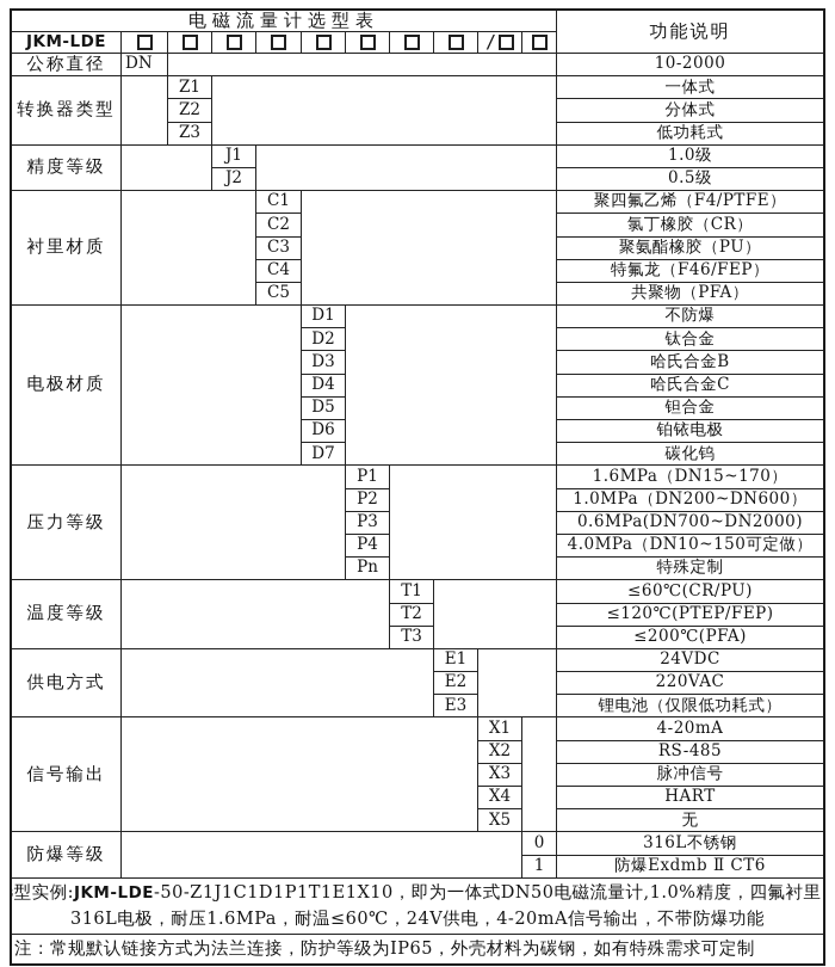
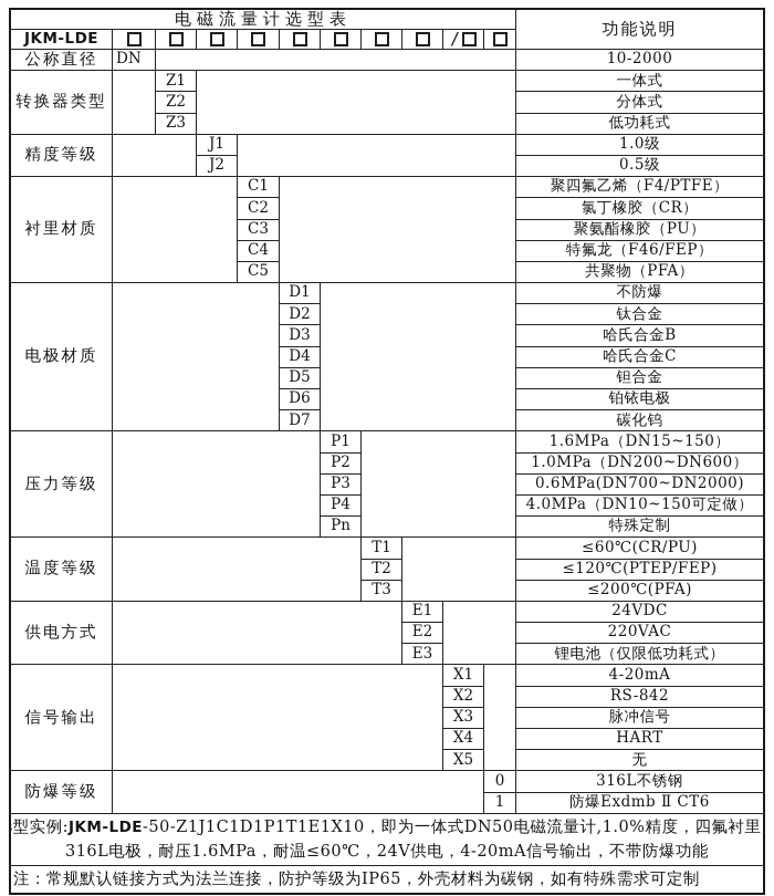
  电磁流量计选型表
  功能说明
  JKM-LDE
  /
  公称直径
  DN
  10-2000
  转换器类型
  Z1
  Z2
  Z3
  一体式
  分体式
  低功耗式
  精度等级
  J1
  J2
  1.0级
  0.5级
  衬里材质
  C1
  C2
  C3
  C4
  C5
  聚四氟乙烯（F4/PTFE）
  氯丁橡胶（CR）
  聚氨酯橡胶（PU）
  特氟龙（F46/FEP）
  共聚物（PFA）
  电极材质
  D1
  D2
  D3
  D4
  D5
  D6
  D7
  不防爆
  钛合金
  哈氏合金B
  哈氏合金C
  钽合金
  铂铱电极
  碳化钨
  压力等级
  P1
  P2
  P3
  P4
  Pn
- 1.6MPa（DN15~170）
+ 1.6MPa（DN15~150）
  1.0MPa（DN200~DN600）
  0.6MPa(DN700~DN2000)
  4.0MPa（DN10~150可定做）
  特殊定制
  温度等级
  T1
  T2
  T3
  ≤60℃(CR/PU)
  ≤120℃(PTEP/FEP)
  ≤200℃(PFA)
  供电方式
  E1
  E2
  E3
  24VDC
  220VAC
  锂电池（仅限低功耗式）
  信号输出
  X1
  X2
  X3
  X4
  X5
  4-20mA
- RS-485
+ RS-842
  脉冲信号
  HART
  无
  防爆等级
  0
  1
  316L不锈钢
  防爆Exdmb Ⅱ CT6
  型实例:JKM-LDE-50-Z1J1C1D1P1T1E1X10，即为一体式DN50电磁流量计,1.0%精度，四氟衬里
  316L电极，耐压1.6MPa，耐温≤60℃，24V供电，4-20mA信号输出，不带防爆功能
  注：常规默认链接方式为法兰连接，防护等级为IP65，外壳材料为碳钢，如有特殊需求可定制
